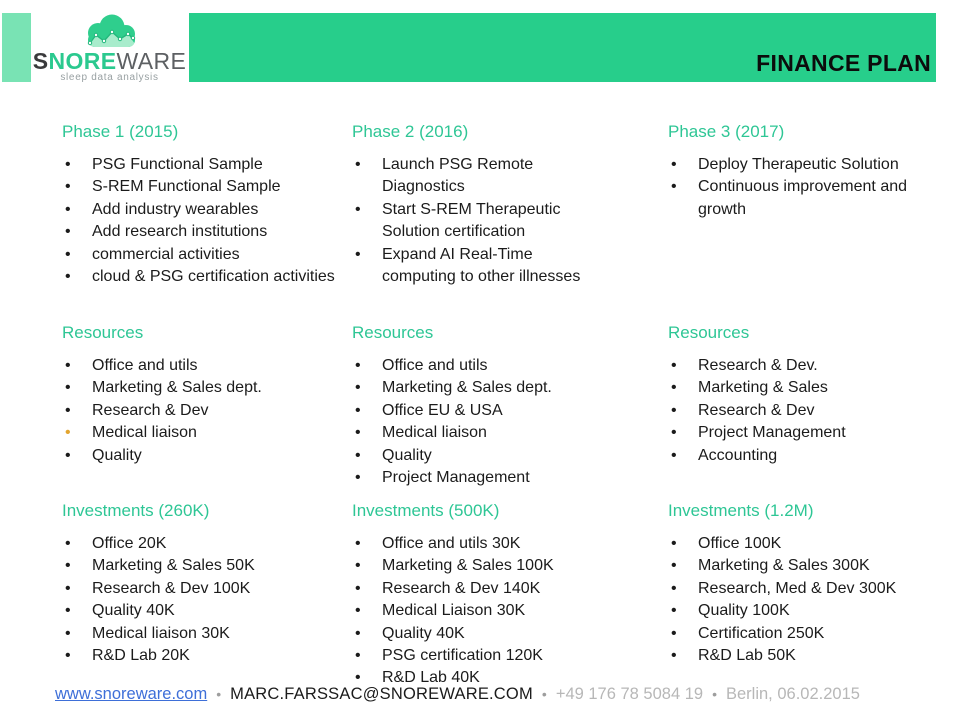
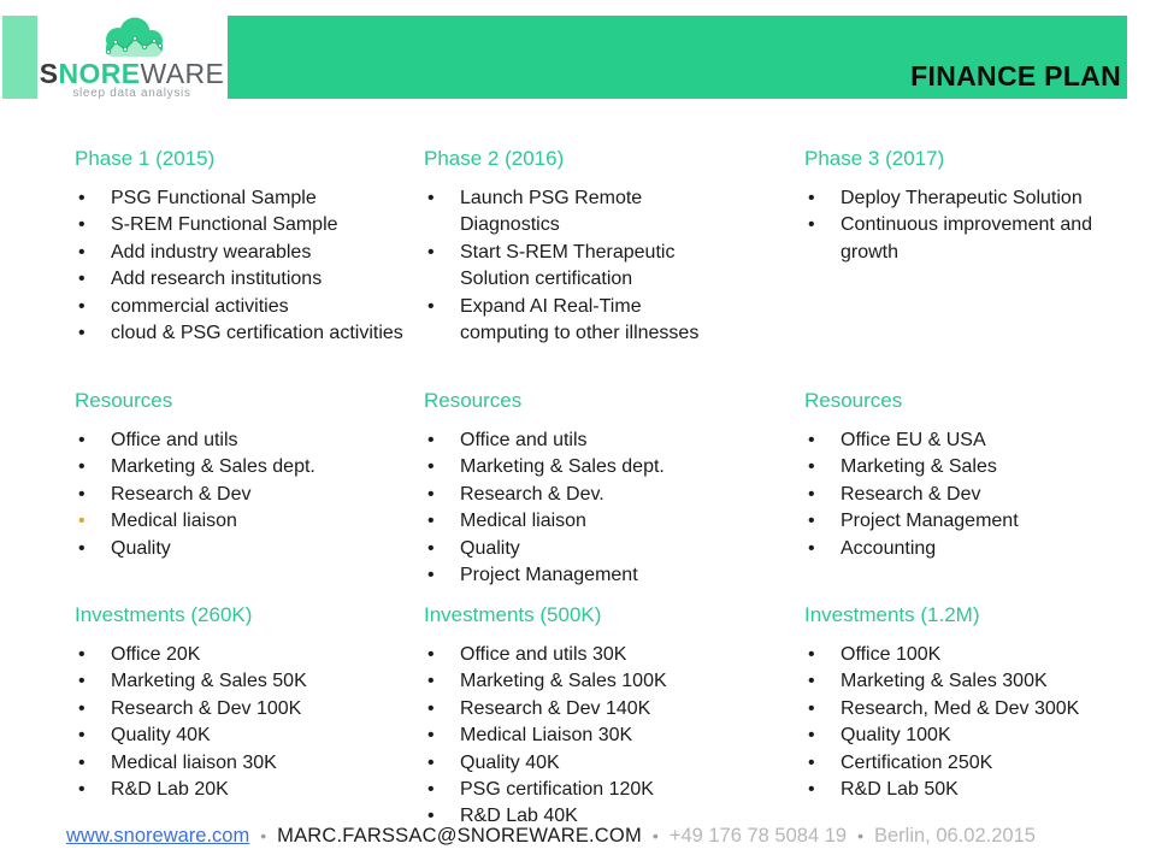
  SNOREWARE
  sleep data analysis
  FINANCE PLAN
  Phase 1 (2015)
  PSG Functional Sample
  S-REM Functional Sample
  Add industry wearables
  Add research institutions
  commercial activities
  cloud & PSG certification activities
  Resources
  Office and utils
  Marketing & Sales dept.
  Research & Dev
  Medical liaison
  Quality
  Investments (260K)
  Office 20K
  Marketing & Sales 50K
  Research & Dev 100K
  Quality 40K
  Medical liaison 30K
  R&D Lab 20K
  Phase 2 (2016)
  Launch PSG Remote Diagnostics
  Start S-REM Therapeutic Solution certification
  Expand AI Real-Time computing to other illnesses
  Resources
  Office and utils
  Marketing & Sales dept.
- Office EU & USA
+ Research & Dev.
  Medical liaison
  Quality
  Project Management
  Investments (500K)
  Office and utils 30K
  Marketing & Sales 100K
  Research & Dev 140K
  Medical Liaison 30K
  Quality 40K
  PSG certification 120K
  R&D Lab 40K
  Phase 3 (2017)
  Deploy Therapeutic Solution
  Continuous improvement and growth
  Resources
- Research & Dev.
+ Office EU & USA
  Marketing & Sales
  Research & Dev
  Project Management
  Accounting
  Investments (1.2M)
  Office 100K
  Marketing & Sales 300K
  Research, Med & Dev 300K
  Quality 100K
  Certification 250K
  R&D Lab 50K
  www.snoreware.com
  •
  MARC.FARSSAC@SNOREWARE.COM
  •
  +49 176 78 5084 19
  •
  Berlin, 06.02.2015
